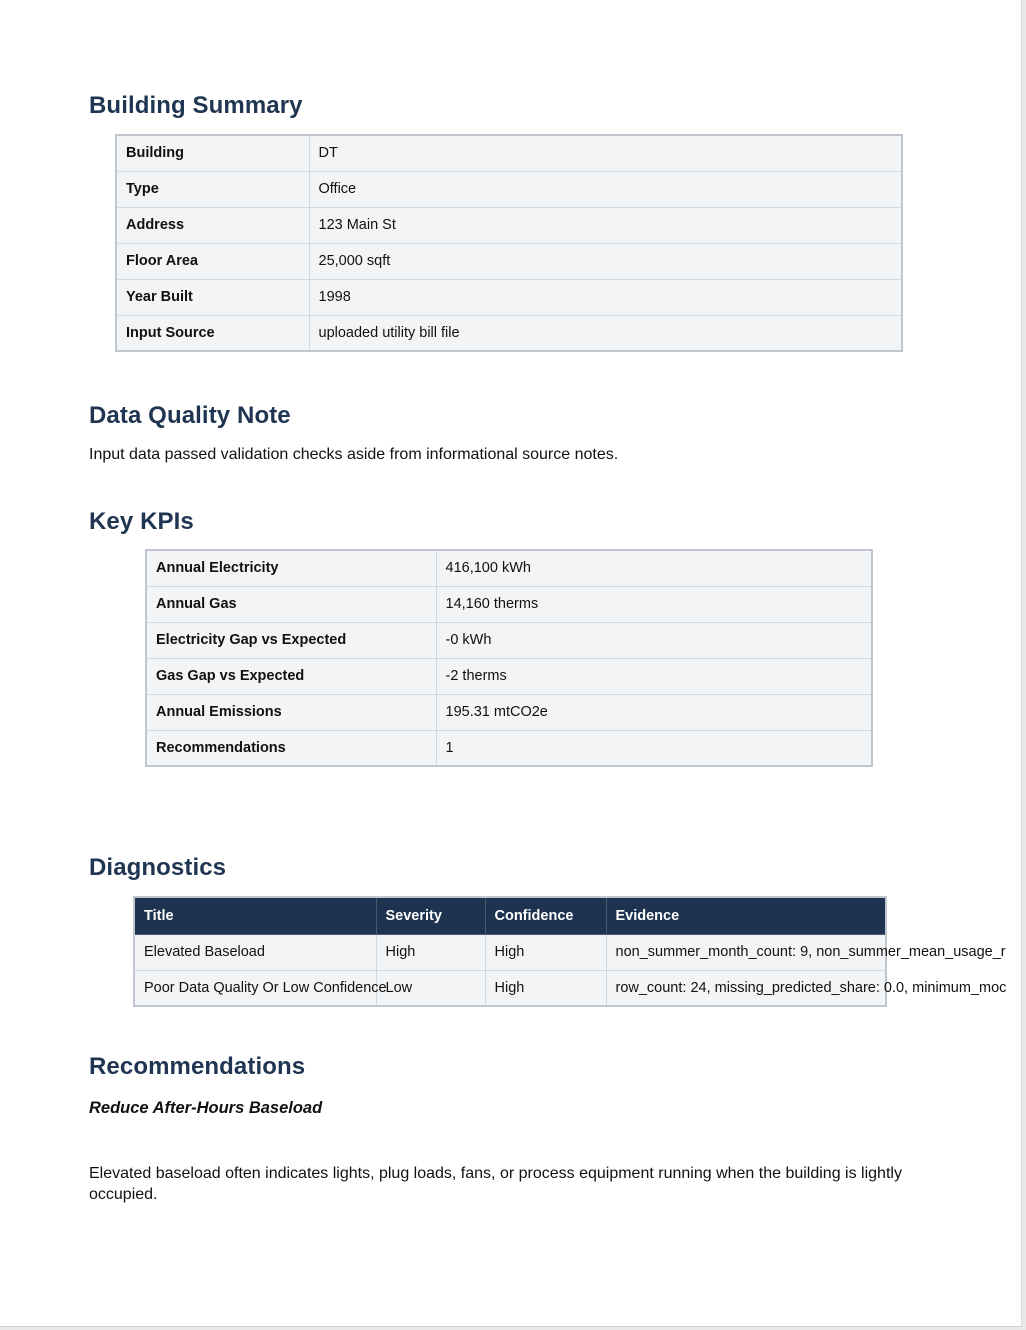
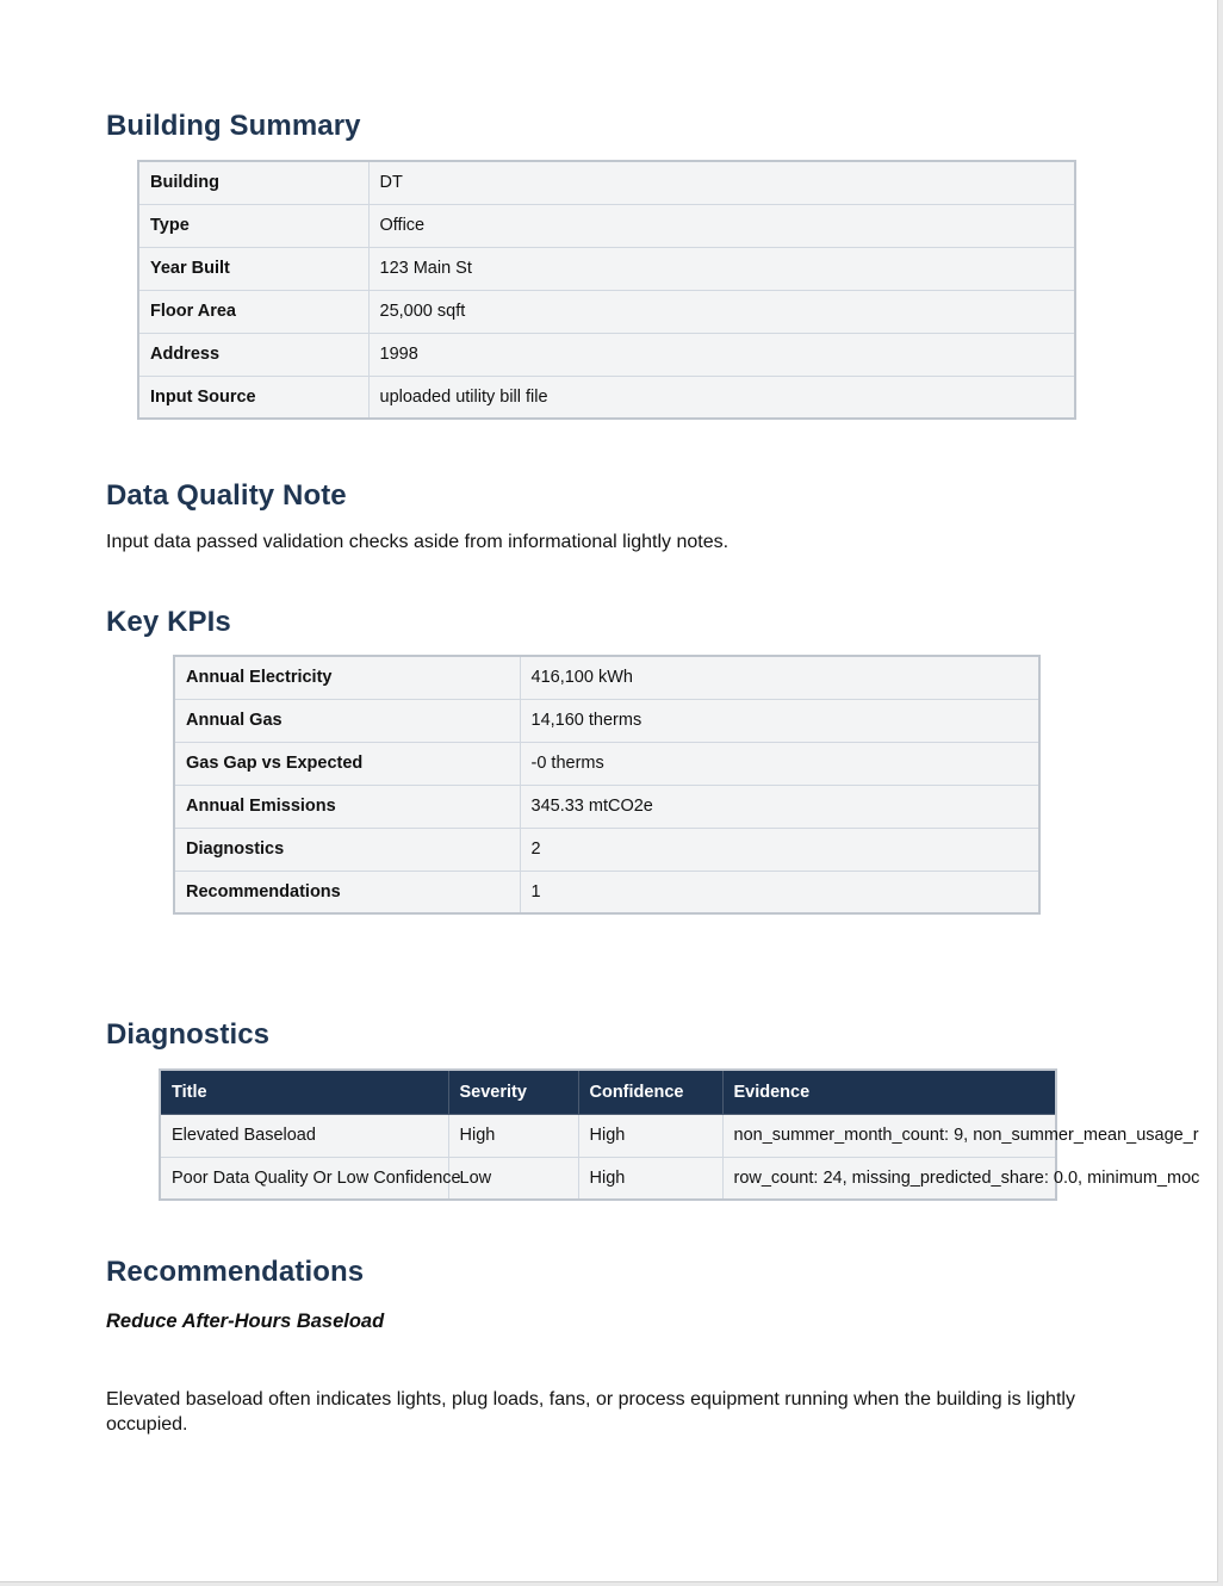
  Building Summary
  Building	DT
  Type	Office
- Address	123 Main St
+ Year Built	123 Main St
  Floor Area	25,000 sqft
- Year Built	1998
+ Address	1998
  Input Source	uploaded utility bill file
  Data Quality Note
- Input data passed validation checks aside from informational source notes.
+ Input data passed validation checks aside from informational lightly notes.
  Key KPIs
  Annual Electricity	416,100 kWh
  Annual Gas	14,160 therms
- Electricity Gap vs Expected	-0 kWh
- Gas Gap vs Expected	-2 therms
+ Gas Gap vs Expected	-0 therms
- Annual Emissions	195.31 mtCO2e
+ Annual Emissions	345.33 mtCO2e
+ Diagnostics	2
  Recommendations	1
  Diagnostics
  Title	Severity	Confidence	Evidence
  Elevated Baseload	High	High	non_summer_month_count: 9, non_summer_mean_usage_r
  Poor Data Quality Or Low Confidence	Low	High	row_count: 24, missing_predicted_share: 0.0, minimum_moc
  Recommendations
  Reduce After-Hours Baseload
  Elevated baseload often indicates lights, plug loads, fans, or process equipment running when the building is lightly occupied.
